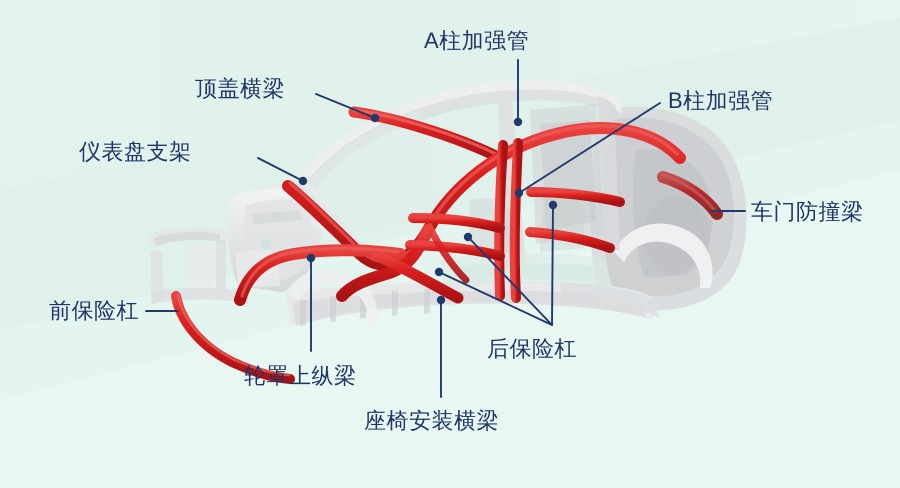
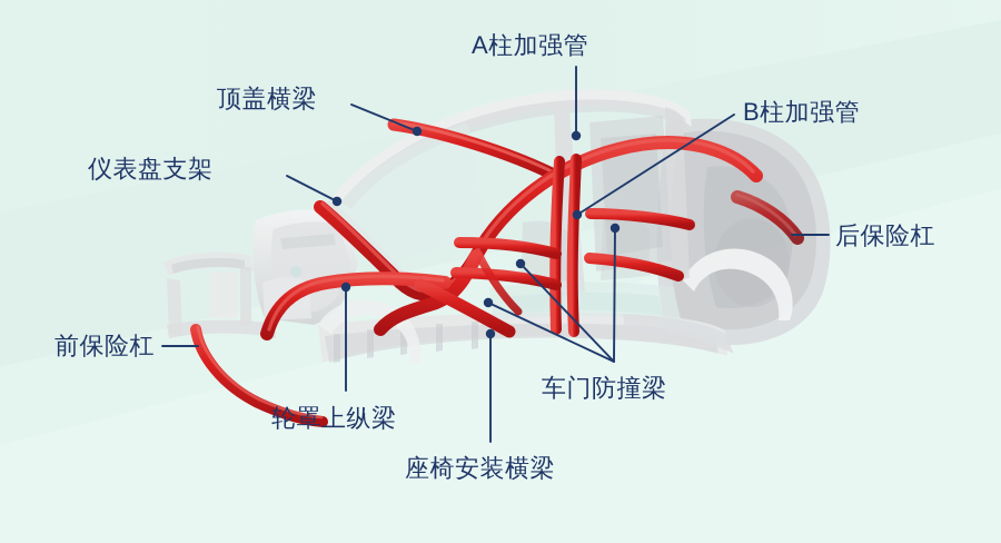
  A柱加强管
  顶盖横梁
  B柱加强管
  仪表盘支架
- 车门防撞梁
+ 后保险杠
  前保险杠
  轮罩上纵梁
  座椅安装横梁
- 后保险杠
+ 车门防撞梁
